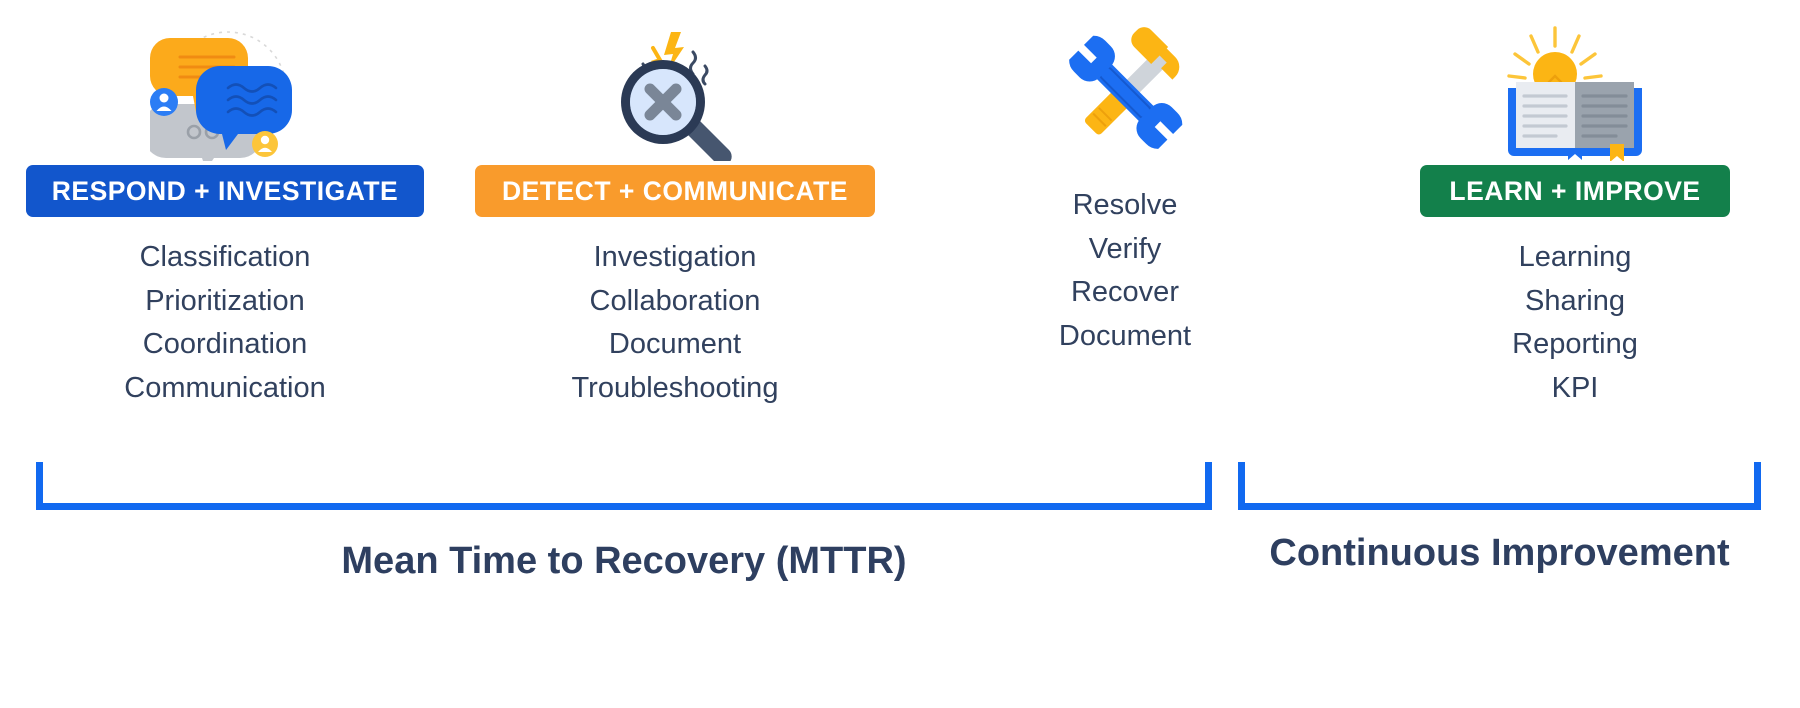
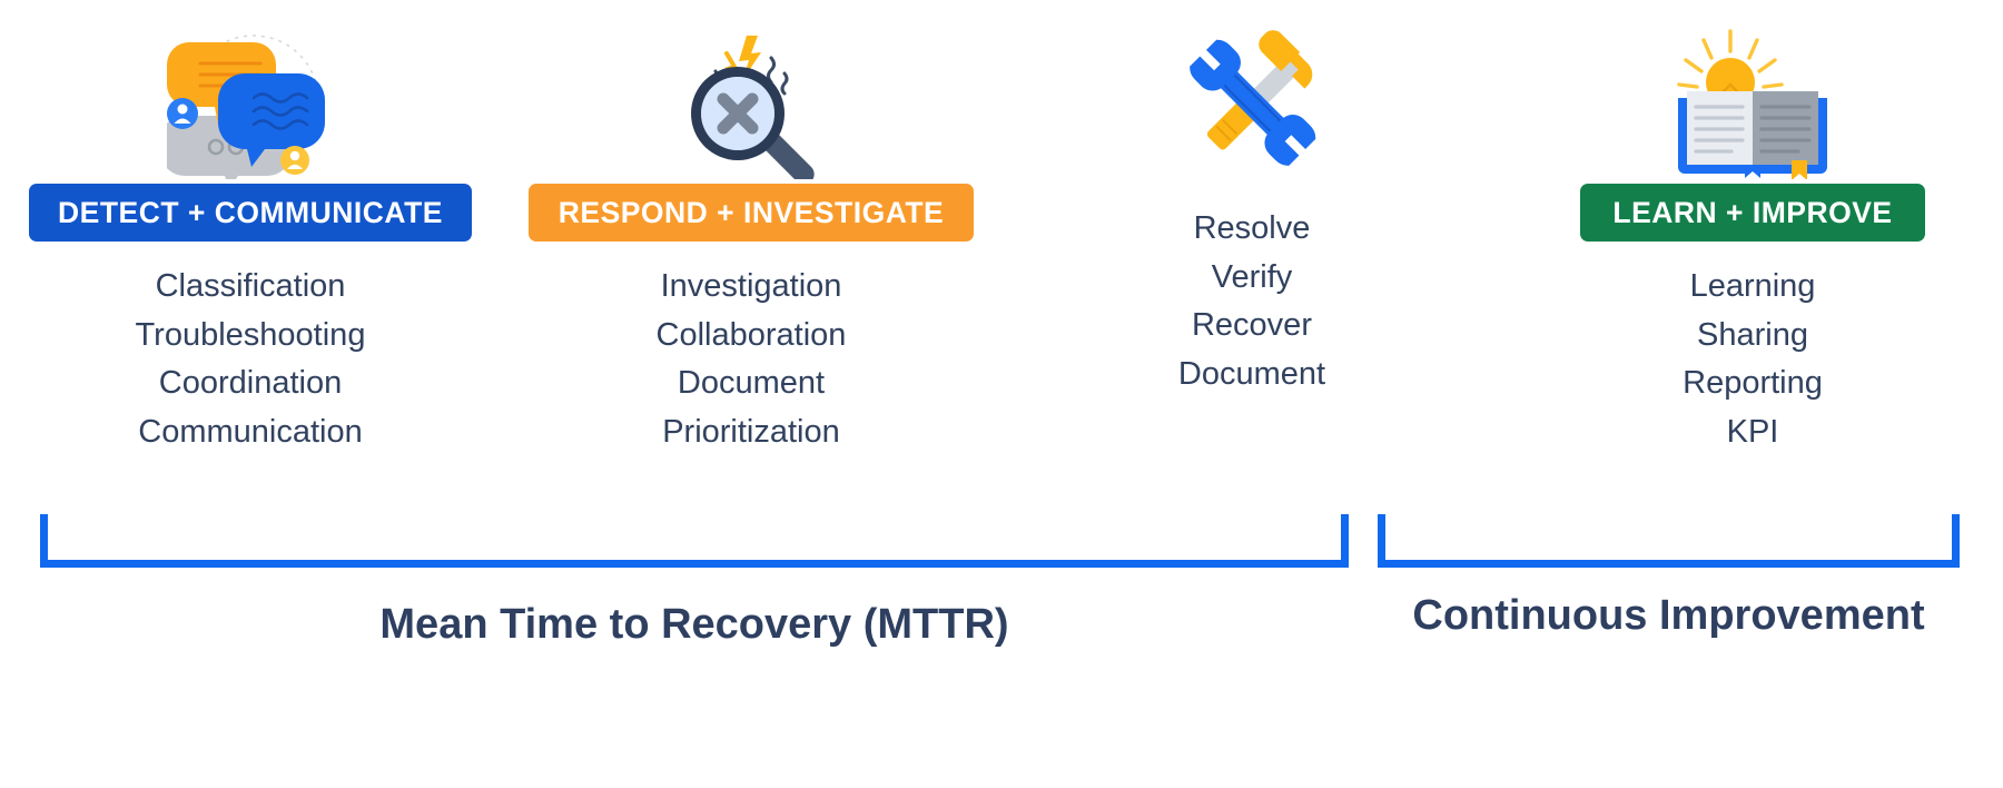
- RESPOND + INVESTIGATE
+ DETECT + COMMUNICATE
  Classification
- Prioritization
+ Troubleshooting
  Coordination
  Communication
- DETECT + COMMUNICATE
+ RESPOND + INVESTIGATE
  Investigation
  Collaboration
  Document
- Troubleshooting
+ Prioritization
  Resolve
  Verify
  Recover
  Document
  LEARN + IMPROVE
  Learning
  Sharing
  Reporting
  KPI
  Mean Time to Recovery (MTTR)
  Continuous Improvement
